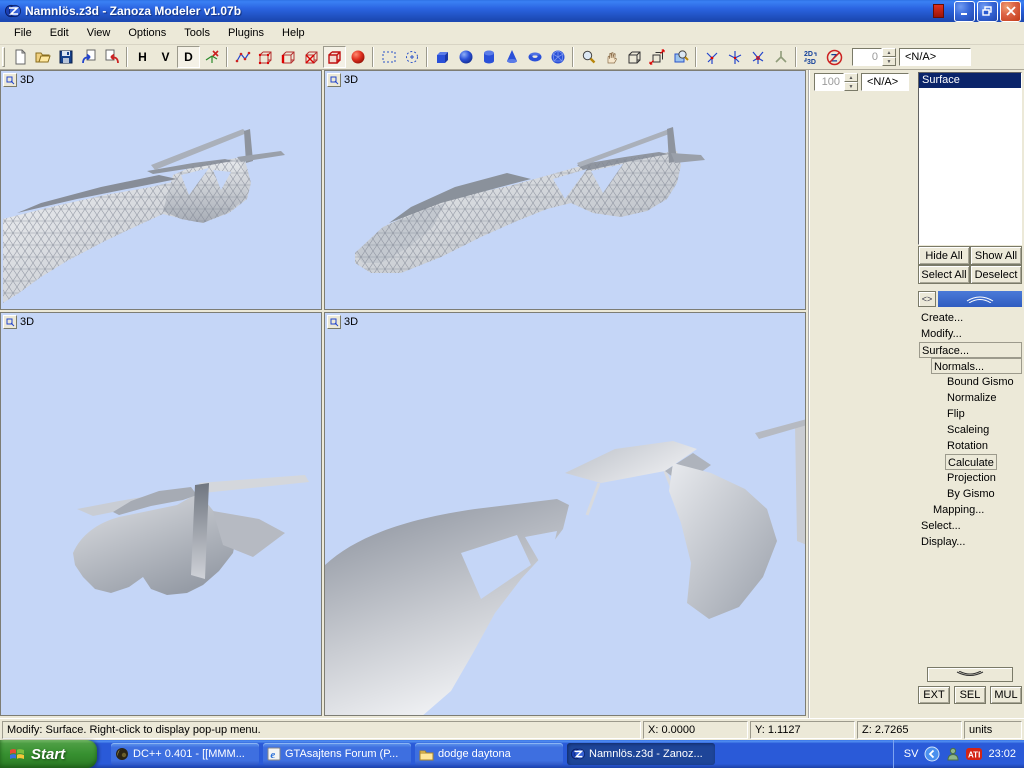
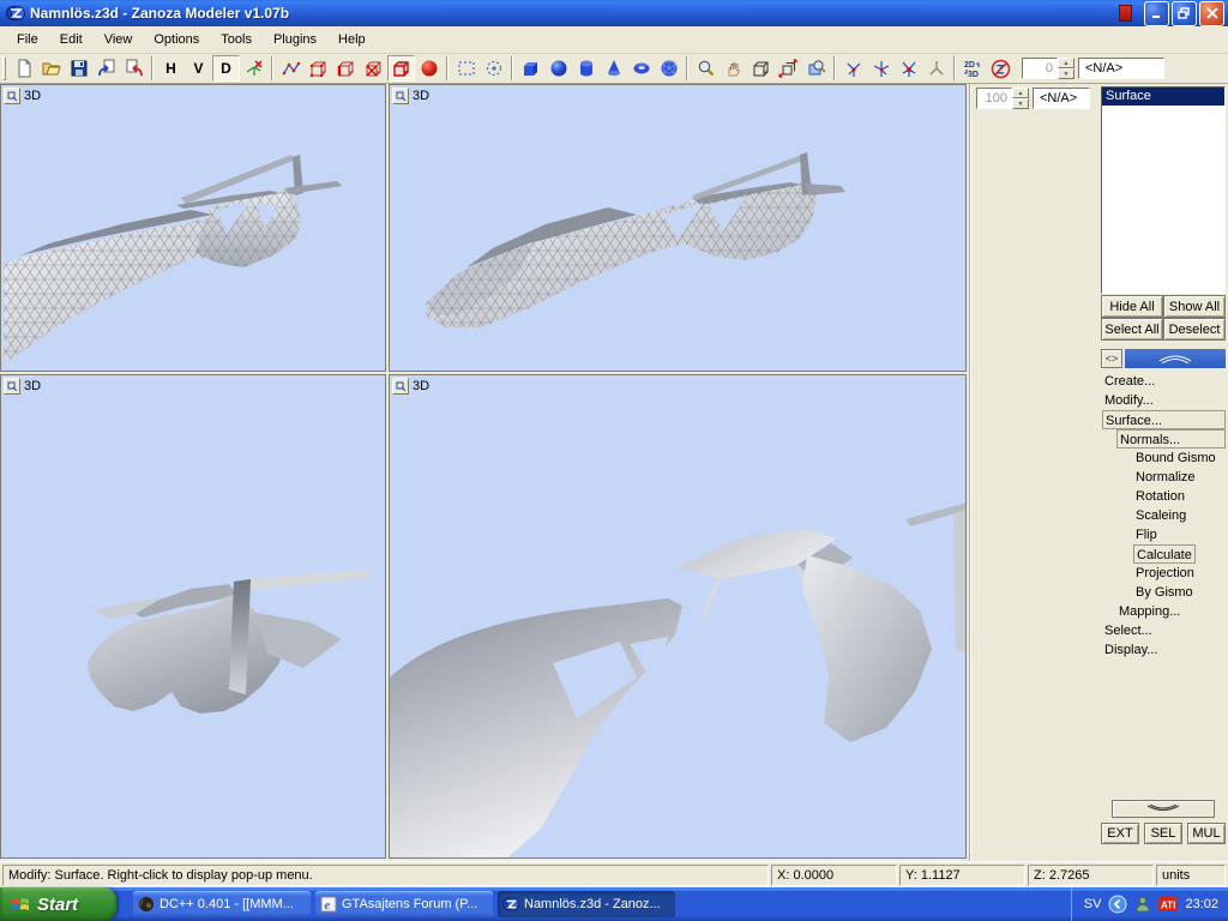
  Namnlös.z3d - Zanoza Modeler v1.07b
  File
  Edit
  View
  Options
  Tools
  Plugins
  Help
  H
  V
  D
  0
  <N/A>
  3D
  3D
  3D
  3D
  100
  <N/A>
  Surface
  Hide All
  Show All
  Select All
  Deselect
  <>
  Create...
  Modify...
  Surface...
  Normals...
  Bound Gismo
  Normalize
- Flip
+ Rotation
  Scaleing
- Rotation
+ Flip
  Calculate
  Projection
  By Gismo
  Mapping...
  Select...
  Display...
  EXT
  SEL
  MUL
  Modify: Surface. Right-click to display pop-up menu.
  X: 0.0000
  Y: 1.1127
  Z: 2.7265
  units
  Start
  DC++ 0.401 - [[MMM...
  e
  GTAsajtens Forum (P...
- dodge daytona
  Namnlös.z3d - Zanoz...
  SV
  ATI
  23:02
